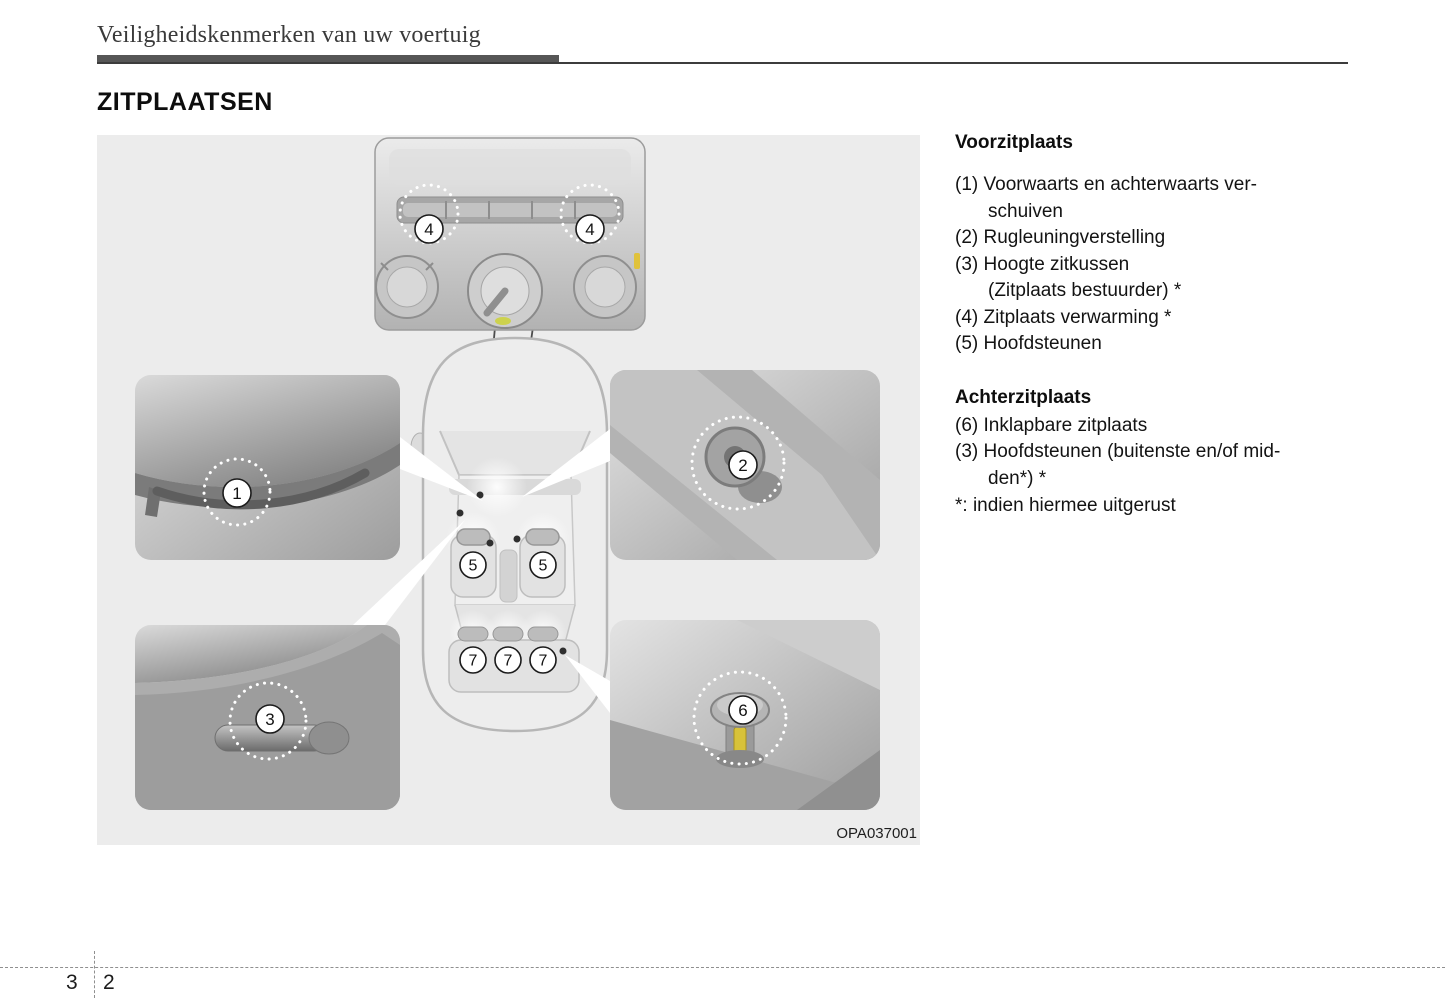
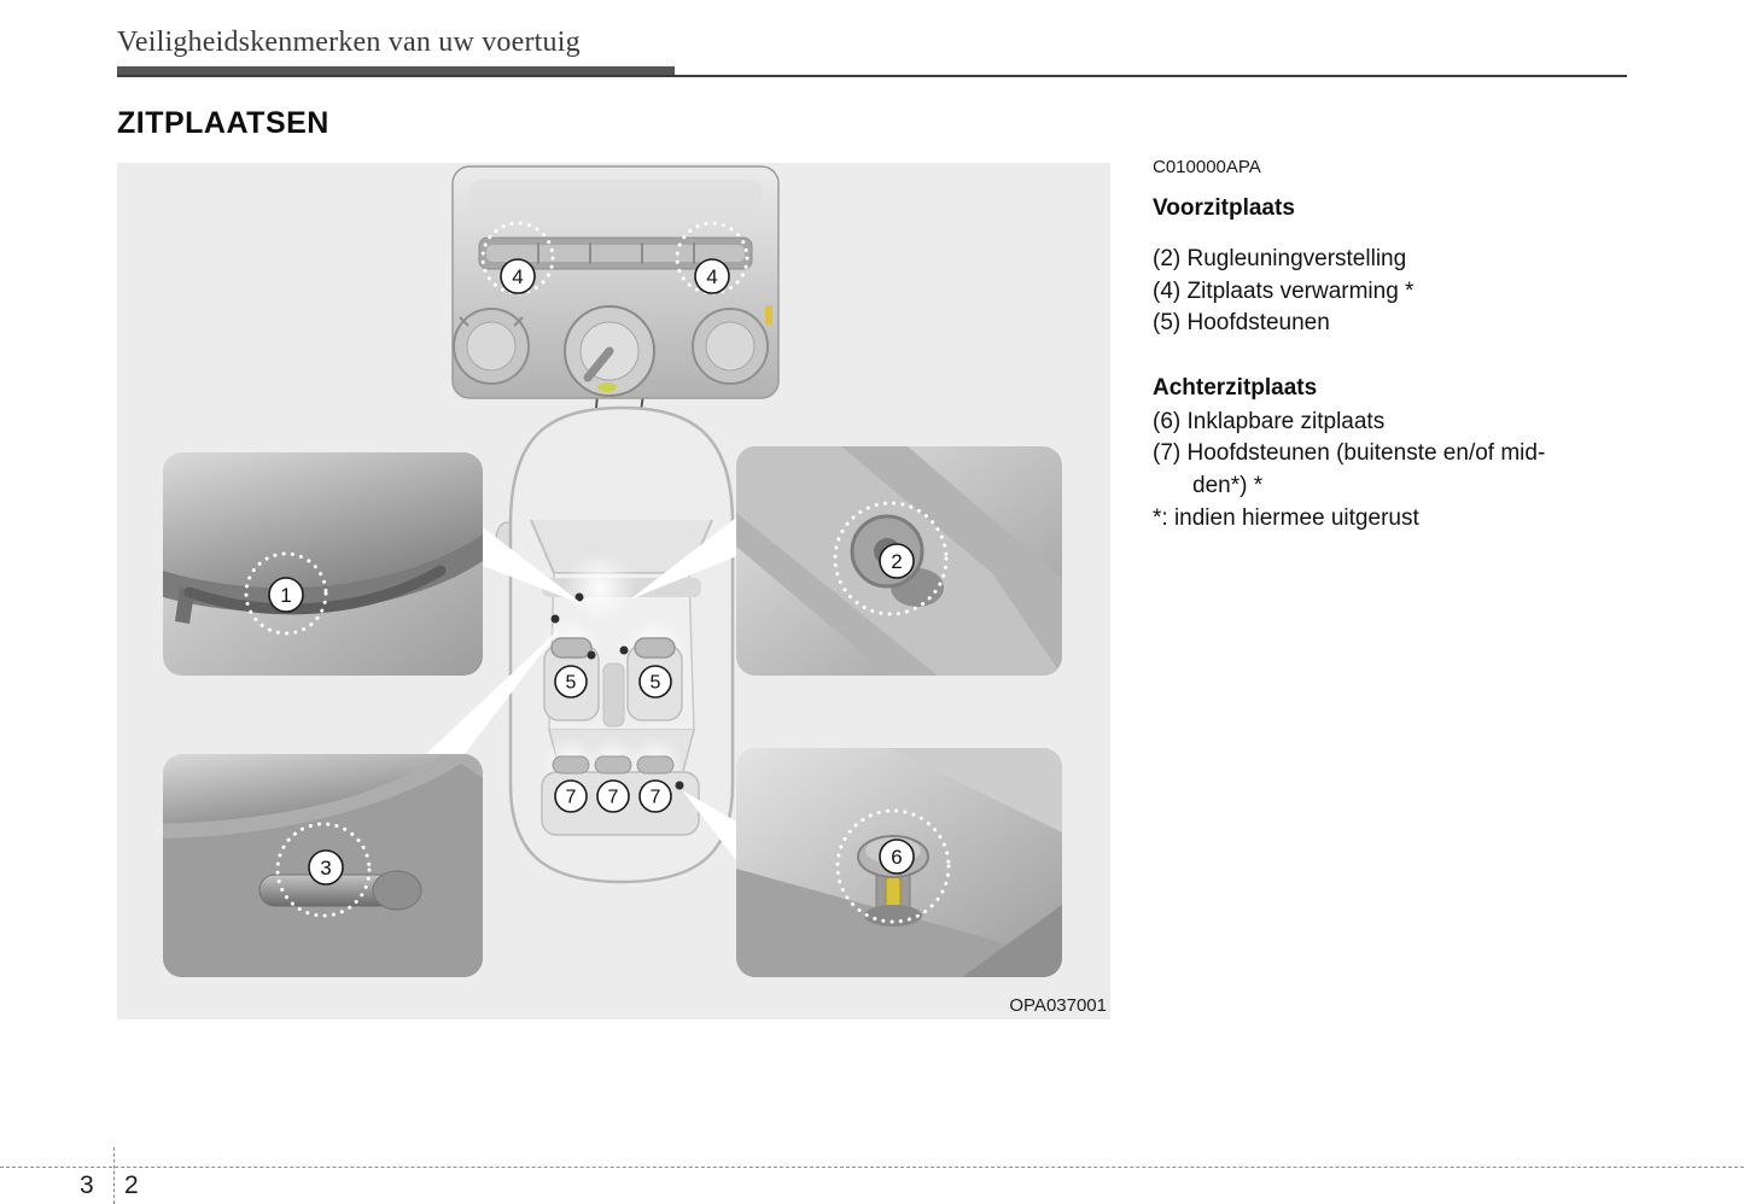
  Veiligheidskenmerken van uw voertuig
  ZITPLAATSEN
  4
  4
  1
  2
  3
  5
  5
  7
  7
  7
  6
  OPA037001
+ C010000APA
  Voorzitplaats
- (1) Voorwaarts en achterwaarts ver-
- schuiven
  (2) Rugleuningverstelling
- (3) Hoogte zitkussen
- (Zitplaats bestuurder) *
  (4) Zitplaats verwarming *
  (5) Hoofdsteunen
  Achterzitplaats
  (6) Inklapbare zitplaats
- (3) Hoofdsteunen (buitenste en/of mid-
+ (7) Hoofdsteunen (buitenste en/of mid-
  den*) *
  *: indien hiermee uitgerust
  3
  2
